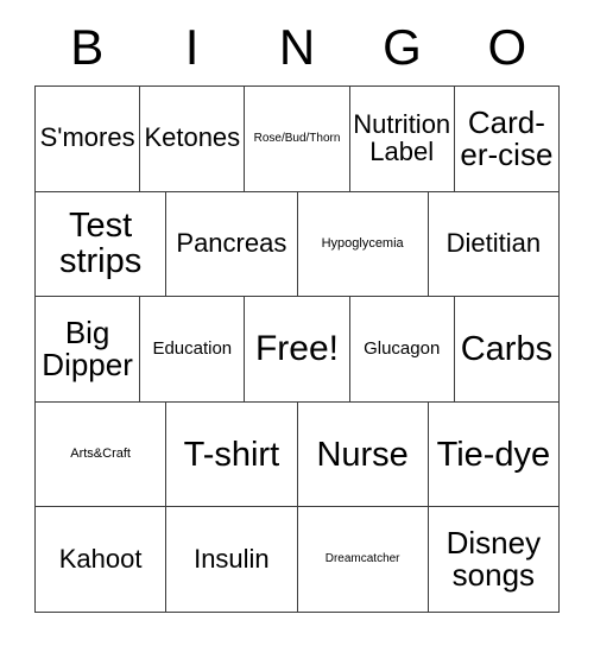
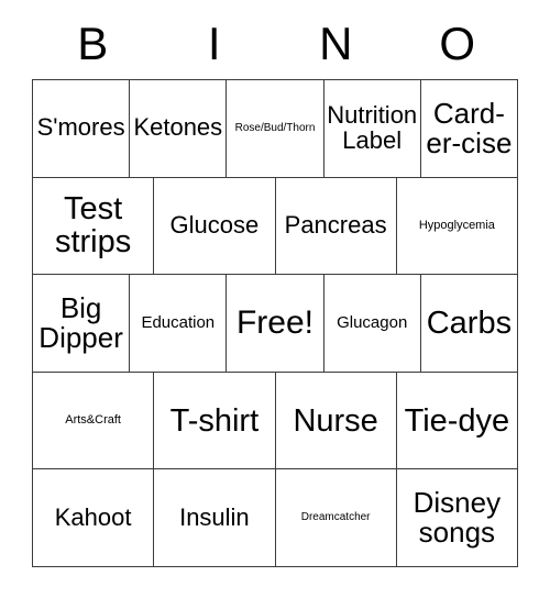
  B
  I
  N
- G
  O
  S'mores
  Ketones
  Rose/Bud/Thorn
  Nutrition Label
  Card-er-cise
  Test strips
+ Glucose
  Pancreas
  Hypoglycemia
- Dietitian
  Big Dipper
  Education
  Free!
  Glucagon
  Carbs
  Arts&Craft
  T-shirt
  Nurse
  Tie-dye
  Kahoot
  Insulin
  Dreamcatcher
  Disney songs
